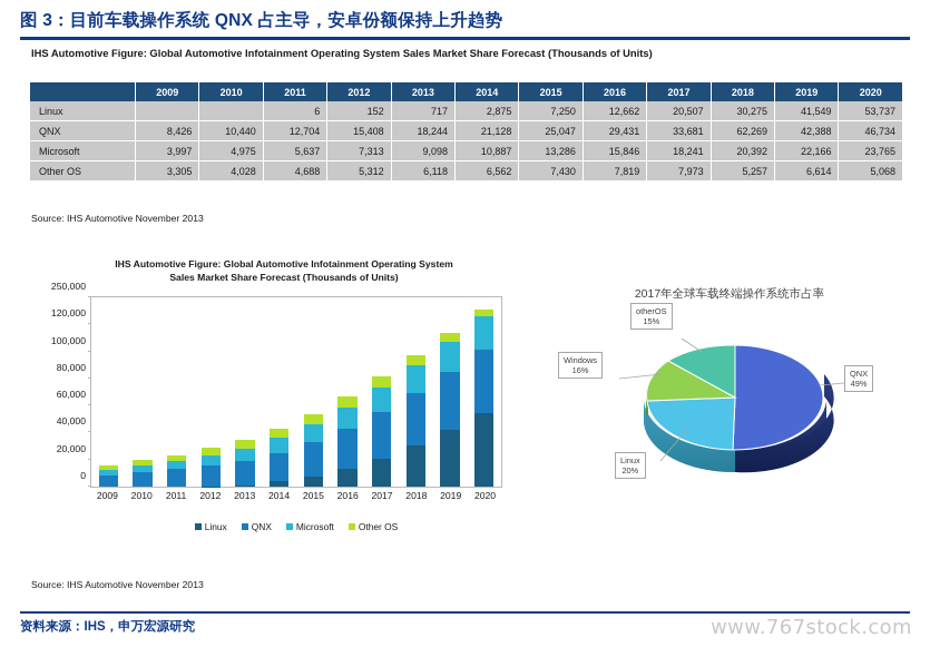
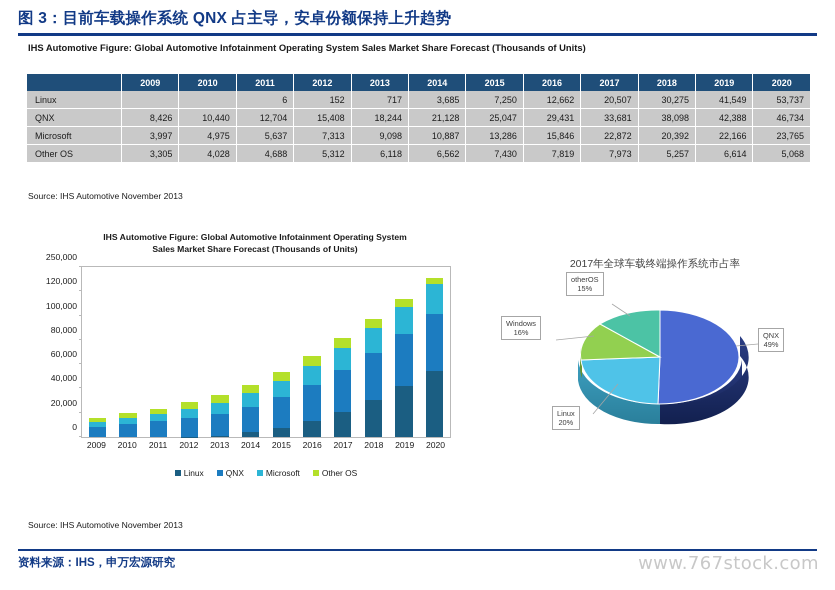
  图 3：目前车载操作系统 QNX 占主导，安卓份额保持上升趋势
  IHS Automotive Figure: Global Automotive Infotainment Operating System Sales Market Share Forecast (Thousands of Units)
  	2009	2010	2011	2012	2013	2014	2015	2016	2017	2018	2019	2020
- Linux			6	152	717	2,875	7,250	12,662	20,507	30,275	41,549	53,737
+ Linux			6	152	717	3,685	7,250	12,662	20,507	30,275	41,549	53,737
- QNX	8,426	10,440	12,704	15,408	18,244	21,128	25,047	29,431	33,681	62,269	42,388	46,734
+ QNX	8,426	10,440	12,704	15,408	18,244	21,128	25,047	29,431	33,681	38,098	42,388	46,734
- Microsoft	3,997	4,975	5,637	7,313	9,098	10,887	13,286	15,846	18,241	20,392	22,166	23,765
+ Microsoft	3,997	4,975	5,637	7,313	9,098	10,887	13,286	15,846	22,872	20,392	22,166	23,765
  Other OS	3,305	4,028	4,688	5,312	6,118	6,562	7,430	7,819	7,973	5,257	6,614	5,068
  Source: IHS Automotive November 2013
  IHS Automotive Figure: Global Automotive Infotainment Operating System
  Sales Market Share Forecast (Thousands of Units)
  0
  20,000
  40,000
  60,000
  80,000
  100,000
  120,000
  250,000
  2009
  2010
  2011
  2012
  2013
  2014
  2015
  2016
  2017
  2018
  2019
  2020
  Linux
  QNX
  Microsoft
  Other OS
  2017年全球车载终端操作系统市占率
  otherOS
  15%
  Windows
  16%
  Linux
  20%
  QNX
  49%
  Source: IHS Automotive November 2013
  资料来源：IHS，申万宏源研究
  www.767stock.com
